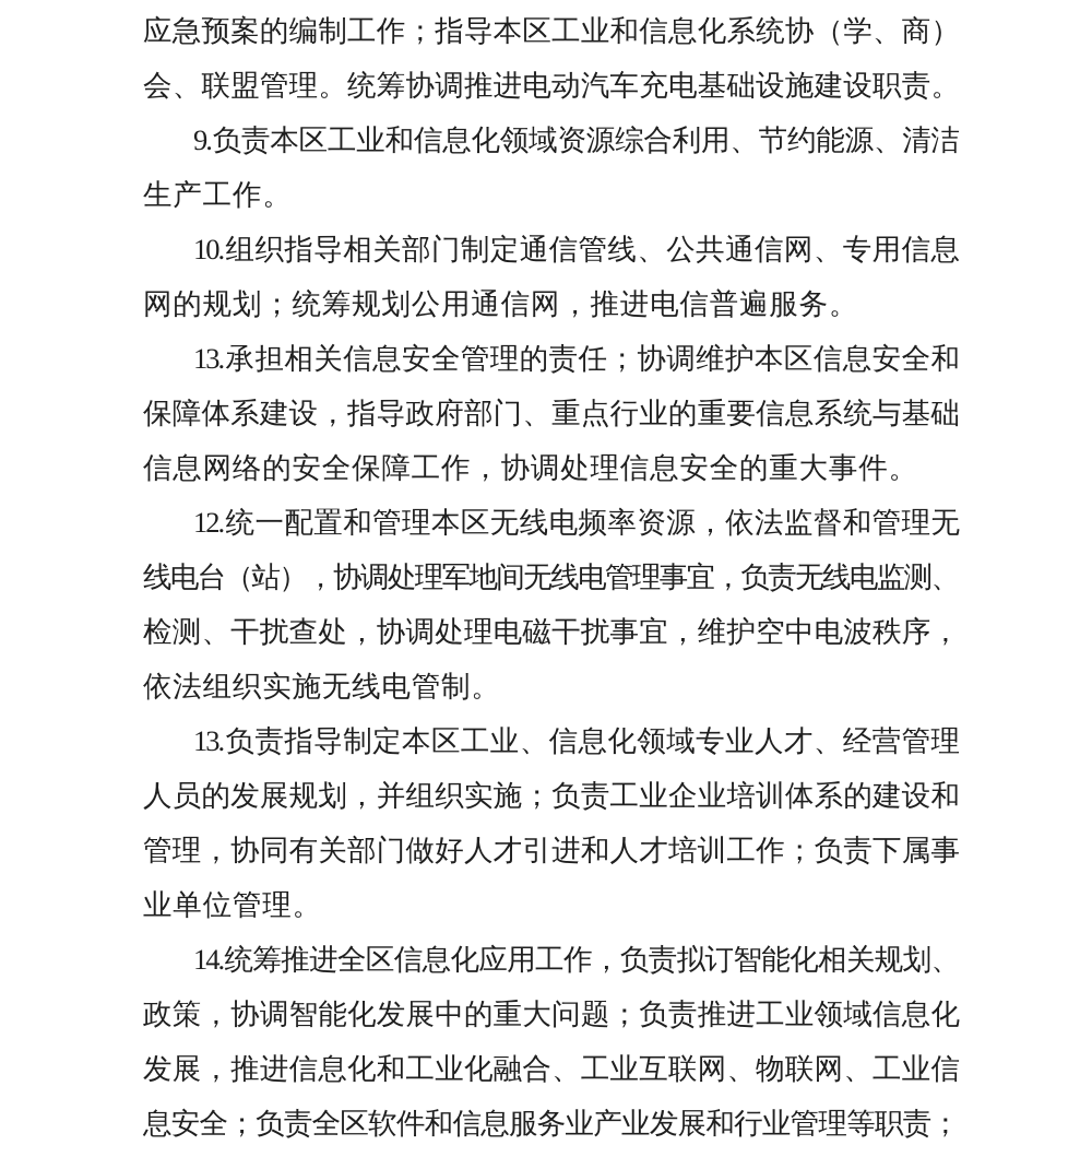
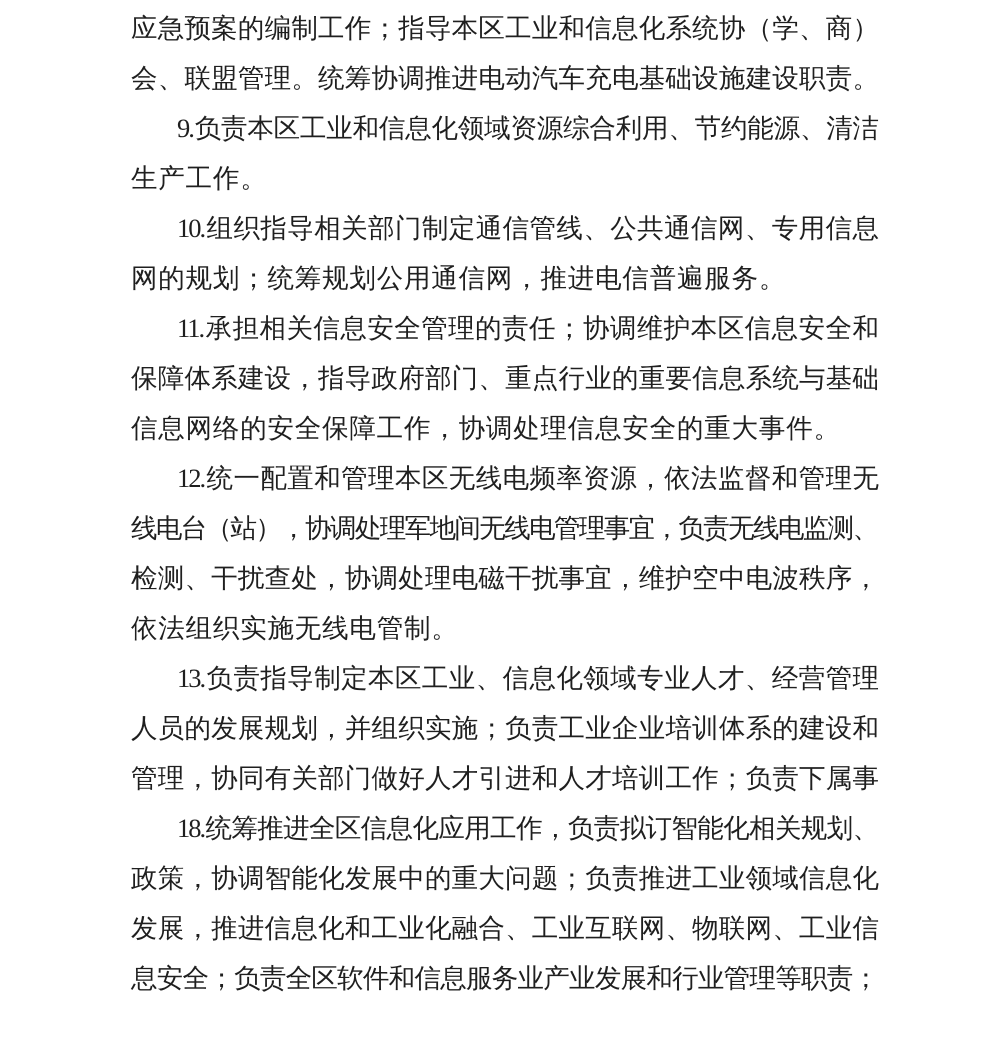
  应急预案的编制工作；指导本区工业和信息化系统协（学、商）
  会、联盟管理。统筹协调推进电动汽车充电基础设施建设职责。
  9.负责本区工业和信息化领域资源综合利用、节约能源、清洁
  生产工作。
  10.组织指导相关部门制定通信管线、公共通信网、专用信息
  网的规划；统筹规划公用通信网，推进电信普遍服务。
- 13.承担相关信息安全管理的责任；协调维护本区信息安全和
+ 11.承担相关信息安全管理的责任；协调维护本区信息安全和
  保障体系建设，指导政府部门、重点行业的重要信息系统与基础
  信息网络的安全保障工作，协调处理信息安全的重大事件。
  12.统一配置和管理本区无线电频率资源，依法监督和管理无
  线电台（站），协调处理军地间无线电管理事宜，负责无线电监测、
  检测、干扰查处，协调处理电磁干扰事宜，维护空中电波秩序，
  依法组织实施无线电管制。
  13.负责指导制定本区工业、信息化领域专业人才、经营管理
  人员的发展规划，并组织实施；负责工业企业培训体系的建设和
  管理，协同有关部门做好人才引进和人才培训工作；负责下属事
- 业单位管理。
- 14.统筹推进全区信息化应用工作，负责拟订智能化相关规划、
+ 18.统筹推进全区信息化应用工作，负责拟订智能化相关规划、
  政策，协调智能化发展中的重大问题；负责推进工业领域信息化
  发展，推进信息化和工业化融合、工业互联网、物联网、工业信
  息安全；负责全区软件和信息服务业产业发展和行业管理等职责；
